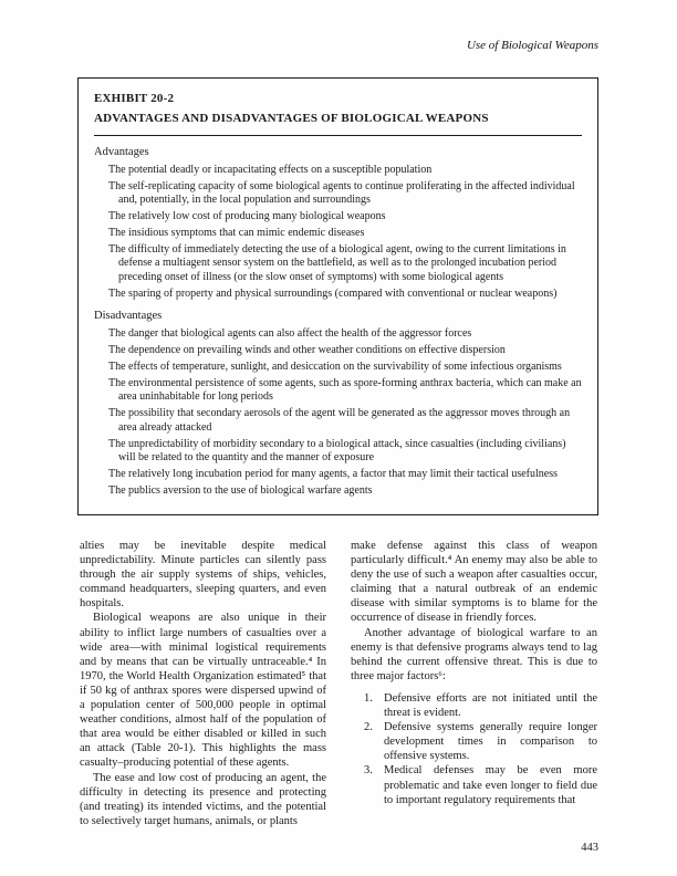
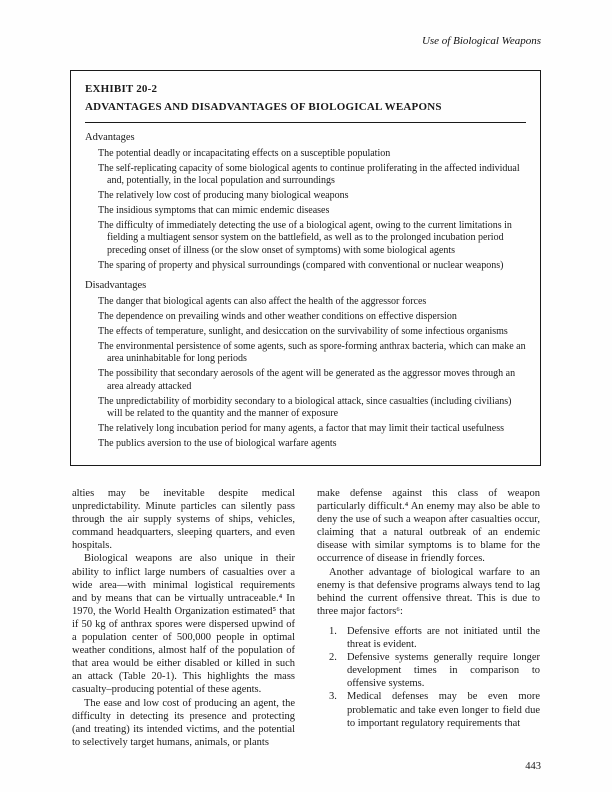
  Use of Biological Weapons
  EXHIBIT 20-2
  ADVANTAGES AND DISADVANTAGES OF BIOLOGICAL WEAPONS
  Advantages
  The potential deadly or incapacitating effects on a susceptible population
  The self-replicating capacity of some biological agents to continue proliferating in the affected individual and, potentially, in the local population and surroundings
  The relatively low cost of producing many biological weapons
  The insidious symptoms that can mimic endemic diseases
- The difficulty of immediately detecting the use of a biological agent, owing to the current limitations in defense a multiagent sensor system on the battlefield, as well as to the prolonged incubation period preceding onset of illness (or the slow onset of symptoms) with some biological agents
+ The difficulty of immediately detecting the use of a biological agent, owing to the current limitations in fielding a multiagent sensor system on the battlefield, as well as to the prolonged incubation period preceding onset of illness (or the slow onset of symptoms) with some biological agents
  The sparing of property and physical surroundings (compared with conventional or nuclear weapons)
  Disadvantages
  The danger that biological agents can also affect the health of the aggressor forces
  The dependence on prevailing winds and other weather conditions on effective dispersion
  The effects of temperature, sunlight, and desiccation on the survivability of some infectious organisms
  The environmental persistence of some agents, such as spore-forming anthrax bacteria, which can make an area uninhabitable for long periods
  The possibility that secondary aerosols of the agent will be generated as the aggressor moves through an area already attacked
  The unpredictability of morbidity secondary to a biological attack, since casualties (including civilians) will be related to the quantity and the manner of exposure
  The relatively long incubation period for many agents, a factor that may limit their tactical usefulness
  The publics aversion to the use of biological warfare agents
  alties may be inevitable despite medical unpredictability. Minute particles can silently pass through the air supply systems of ships, vehicles, command headquarters, sleeping quarters, and even hospitals.
  Biological weapons are also unique in their ability to inflict large numbers of casualties over a wide area—with minimal logistical requirements and by means that can be virtually untraceable.⁴ In 1970, the World Health Organization estimated⁵ that if 50 kg of anthrax spores were dispersed upwind of a population center of 500,000 people in optimal weather conditions, almost half of the population of that area would be either disabled or killed in such an attack (Table 20-1). This highlights the mass casualty–producing potential of these agents.
  The ease and low cost of producing an agent, the difficulty in detecting its presence and protecting (and treating) its intended victims, and the potential to selectively target humans, animals, or plants
  make defense against this class of weapon particularly difficult.⁴ An enemy may also be able to deny the use of such a weapon after casualties occur, claiming that a natural outbreak of an endemic disease with similar symptoms is to blame for the occurrence of disease in friendly forces.
  Another advantage of biological warfare to an enemy is that defensive programs always tend to lag behind the current offensive threat. This is due to three major factors⁶:
  1.
  Defensive efforts are not initiated until the threat is evident.
  2.
  Defensive systems generally require longer development times in comparison to offensive systems.
  3.
  Medical defenses may be even more problematic and take even longer to field due to important regulatory requirements that
  443
